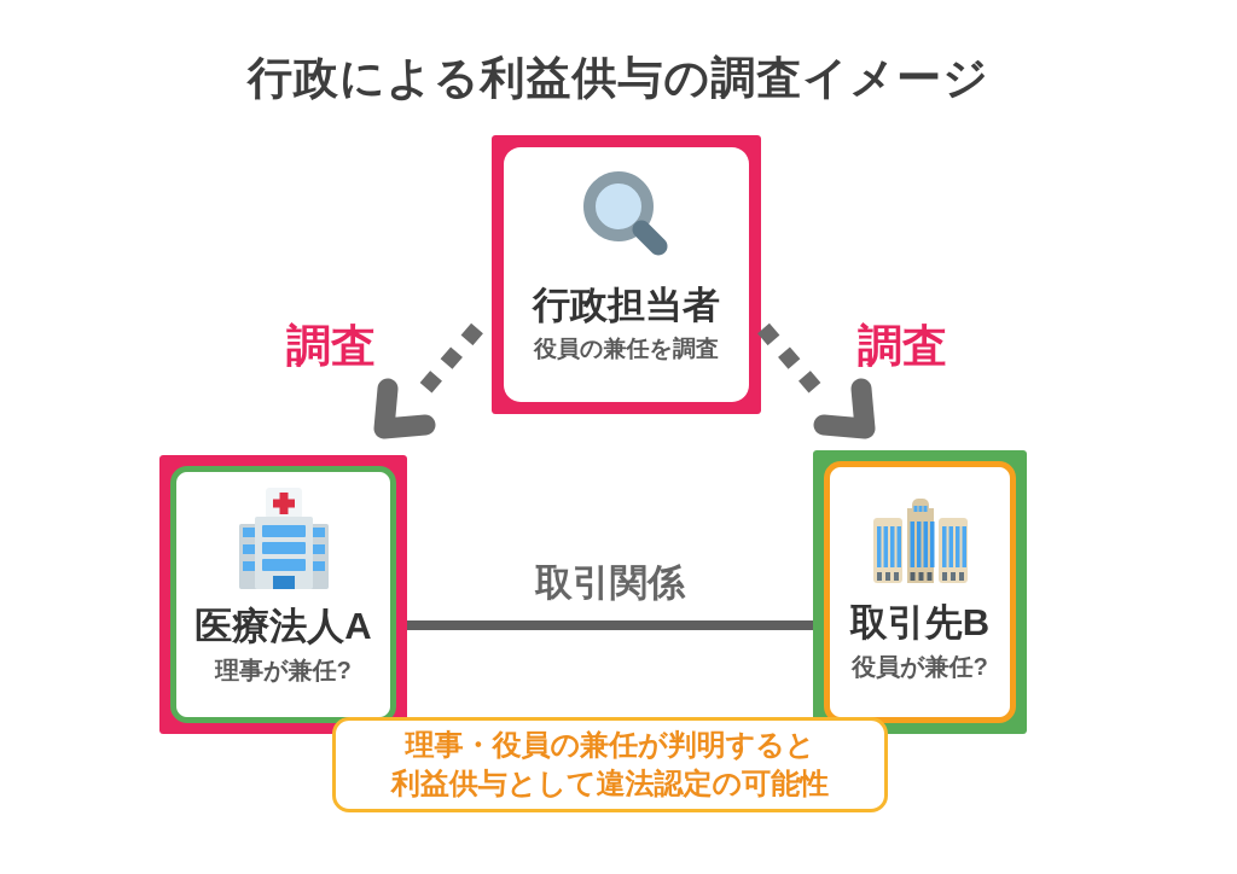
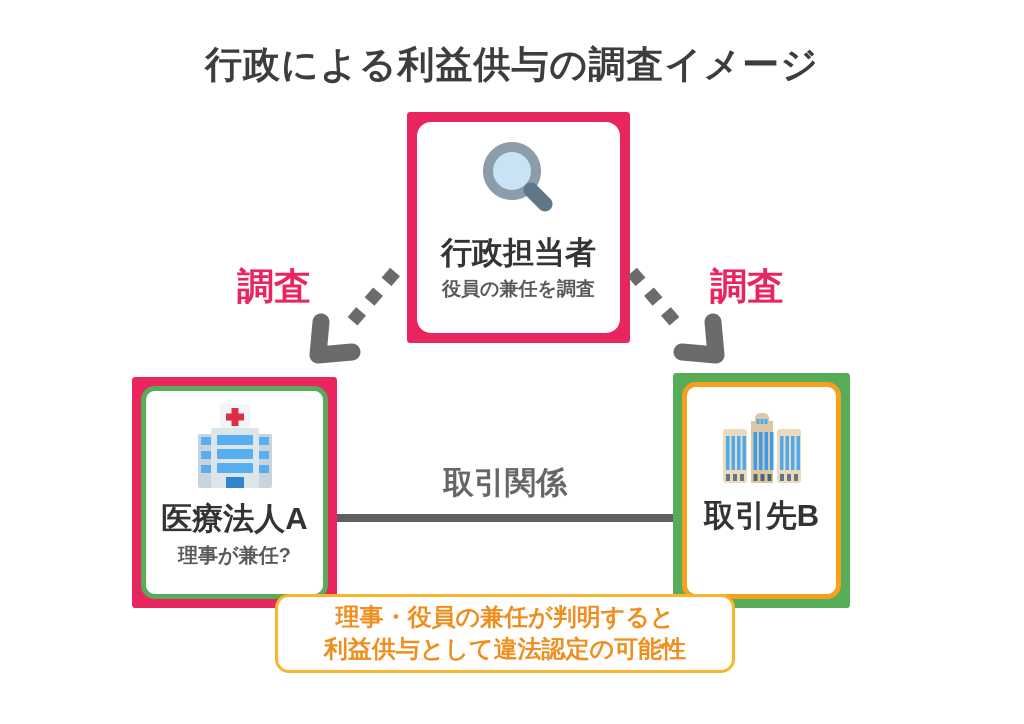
  行政による利益供与の調査イメージ
  行政担当者
  役員の兼任を調査
  調査
  調査
  医療法人A
  理事が兼任?
  取引先B
- 役員が兼任?
  取引関係
  理事・役員の兼任が判明すると
  利益供与として違法認定の可能性
